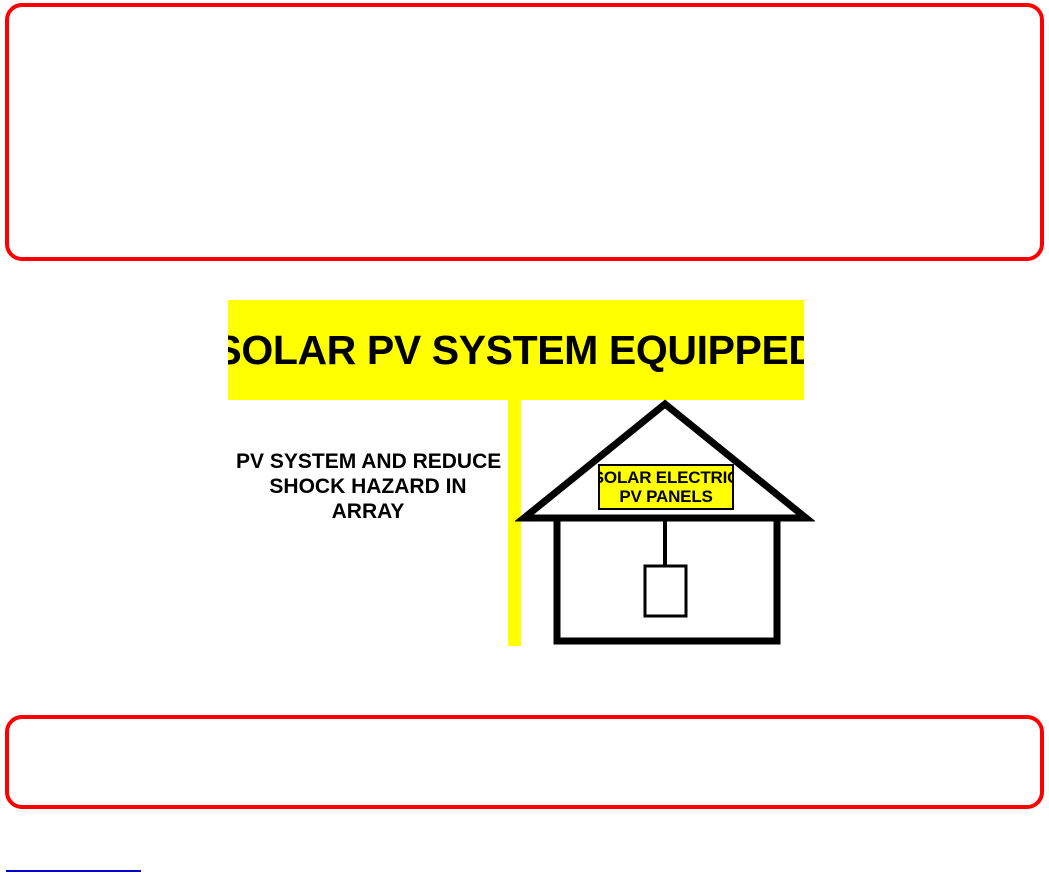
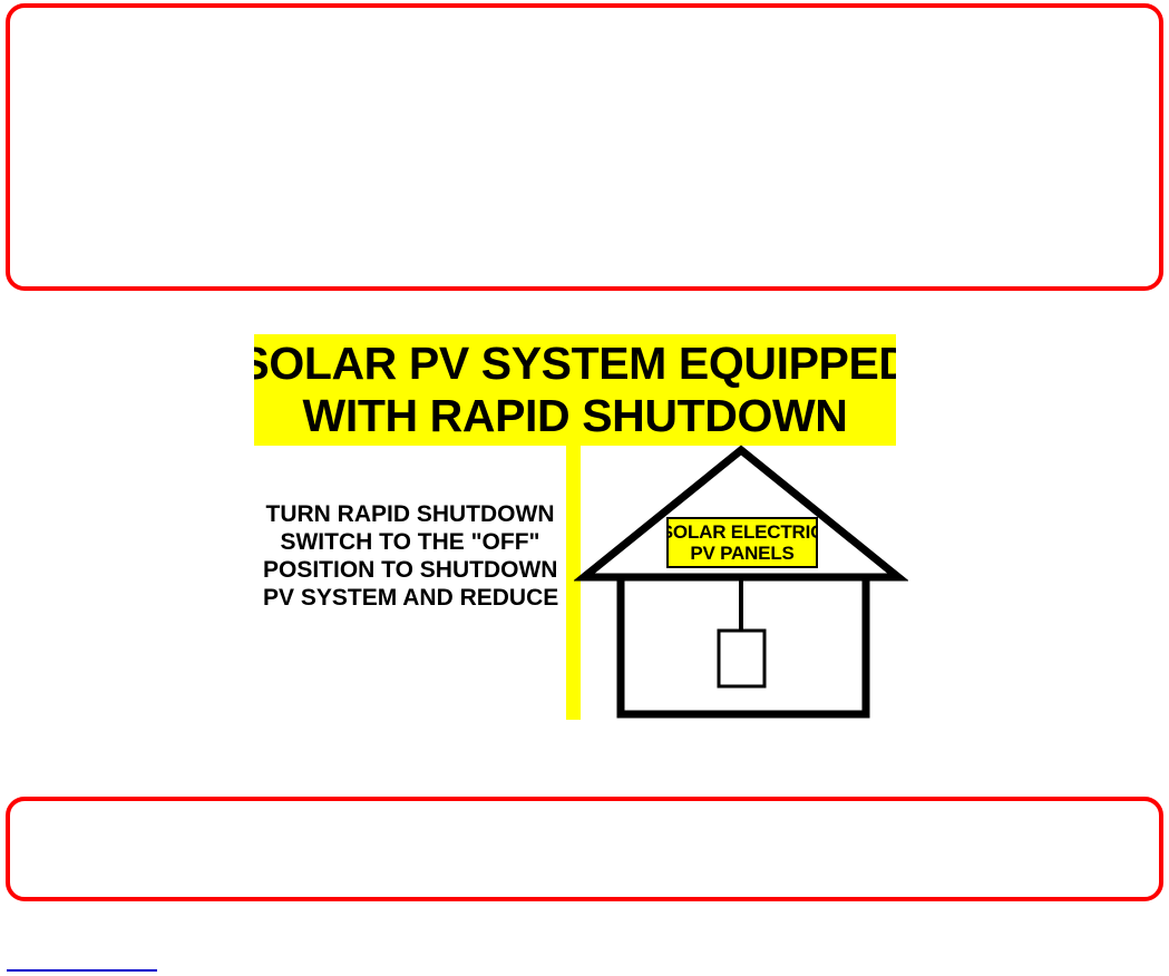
  SOLAR PV SYSTEM EQUIPPED
+ WITH RAPID SHUTDOWN
+ TURN RAPID SHUTDOWN
+ SWITCH TO THE "OFF"
+ POSITION TO SHUTDOWN
  PV SYSTEM AND REDUCE
- SHOCK HAZARD IN
- ARRAY
  OLAR ELECTRI
  PV PANELS
